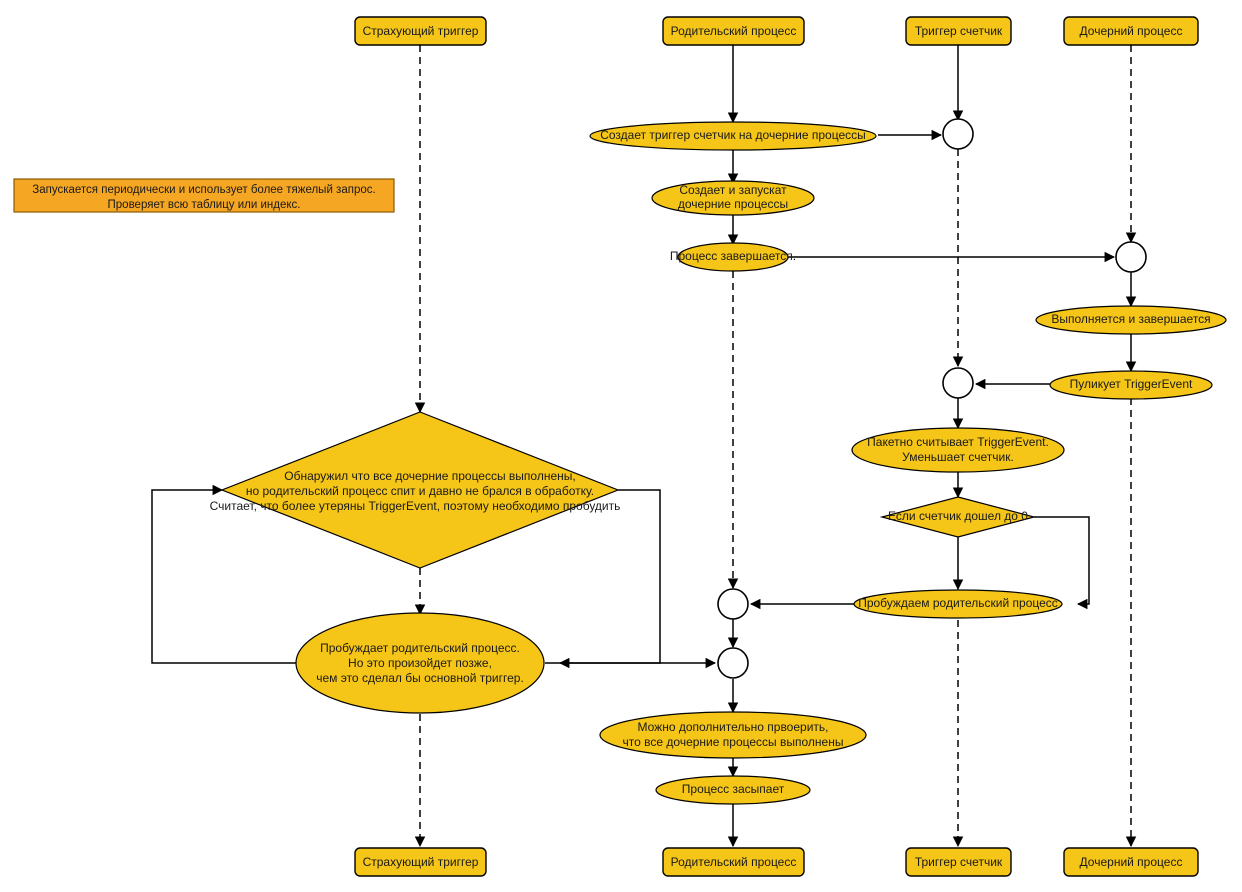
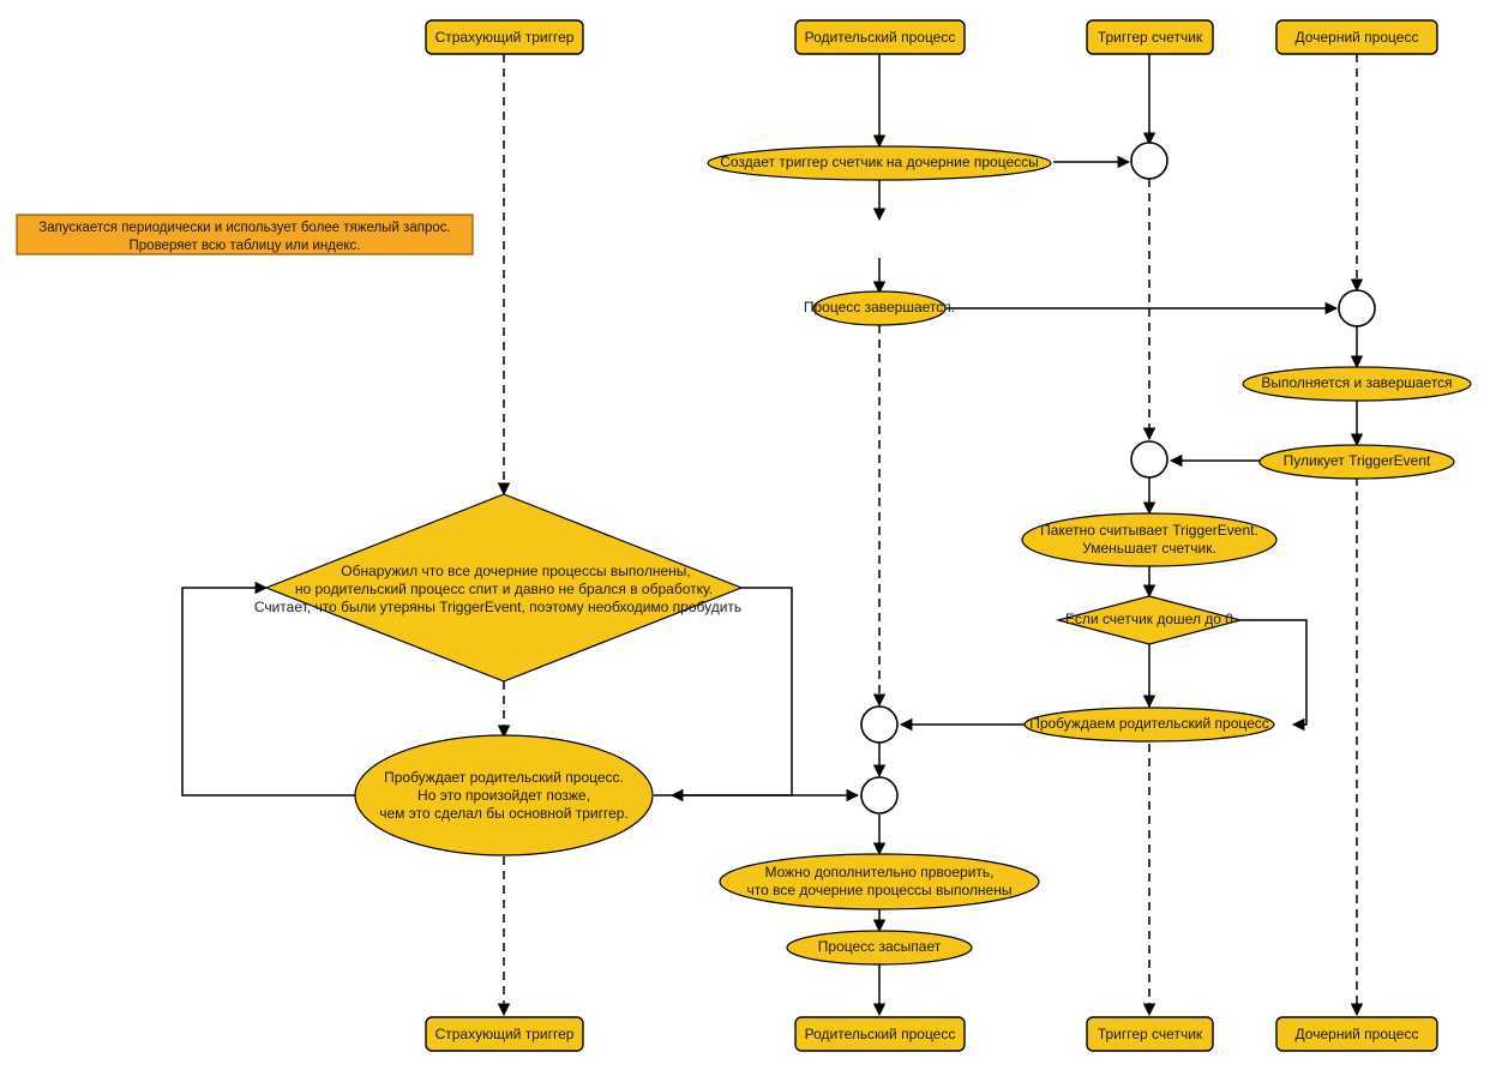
  Страхующий триггер
  Родительский процесс
  Триггер счетчик
  Дочерний процесс
  Запускается периодически и использует более тяжелый запрос.
  Проверяет всю таблицу или индекс.
  Создает триггер счетчик на дочерние процессы
- Создает и запускат
- дочерние процессы
  Процесс завершается.
  Выполняется и завершается
  Пуликует TriggerEvent
  Пакетно считывает TriggerEvent.
  Уменьшает счетчик.
  Если счетчик дошел до 0
  Пробуждаем родительский процесс
  Обнаружил что все дочерние процессы выполнены,
  но родительский процесс спит и давно не брался в обработку.
- Считает, что более утеряны TriggerEvent, поэтому необходимо пробудить
+ Считает, что были утеряны TriggerEvent, поэтому необходимо пробудить
  Пробуждает родительский процесс.
  Но это произойдет позже,
  чем это сделал бы основной триггер.
  Можно дополнительно првоерить,
  что все дочерние процессы выполнены
  Процесс засыпает
  Страхующий триггер
  Родительский процесс
  Триггер счетчик
  Дочерний процесс
